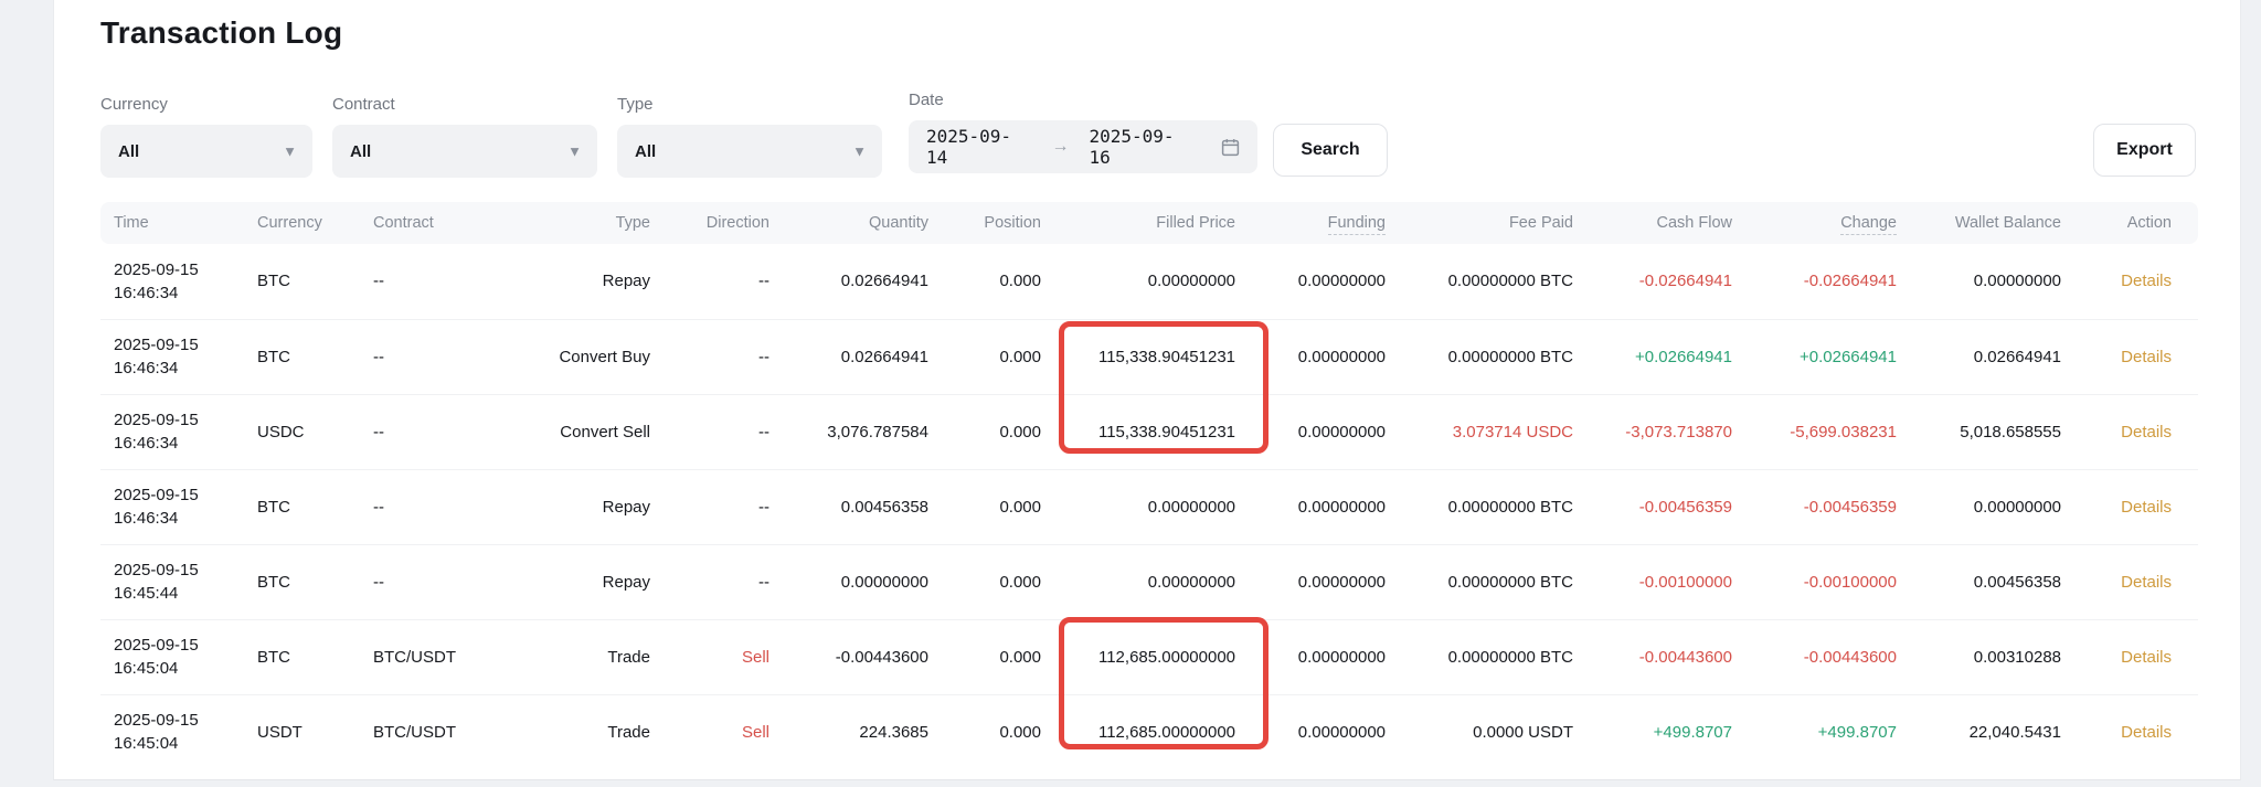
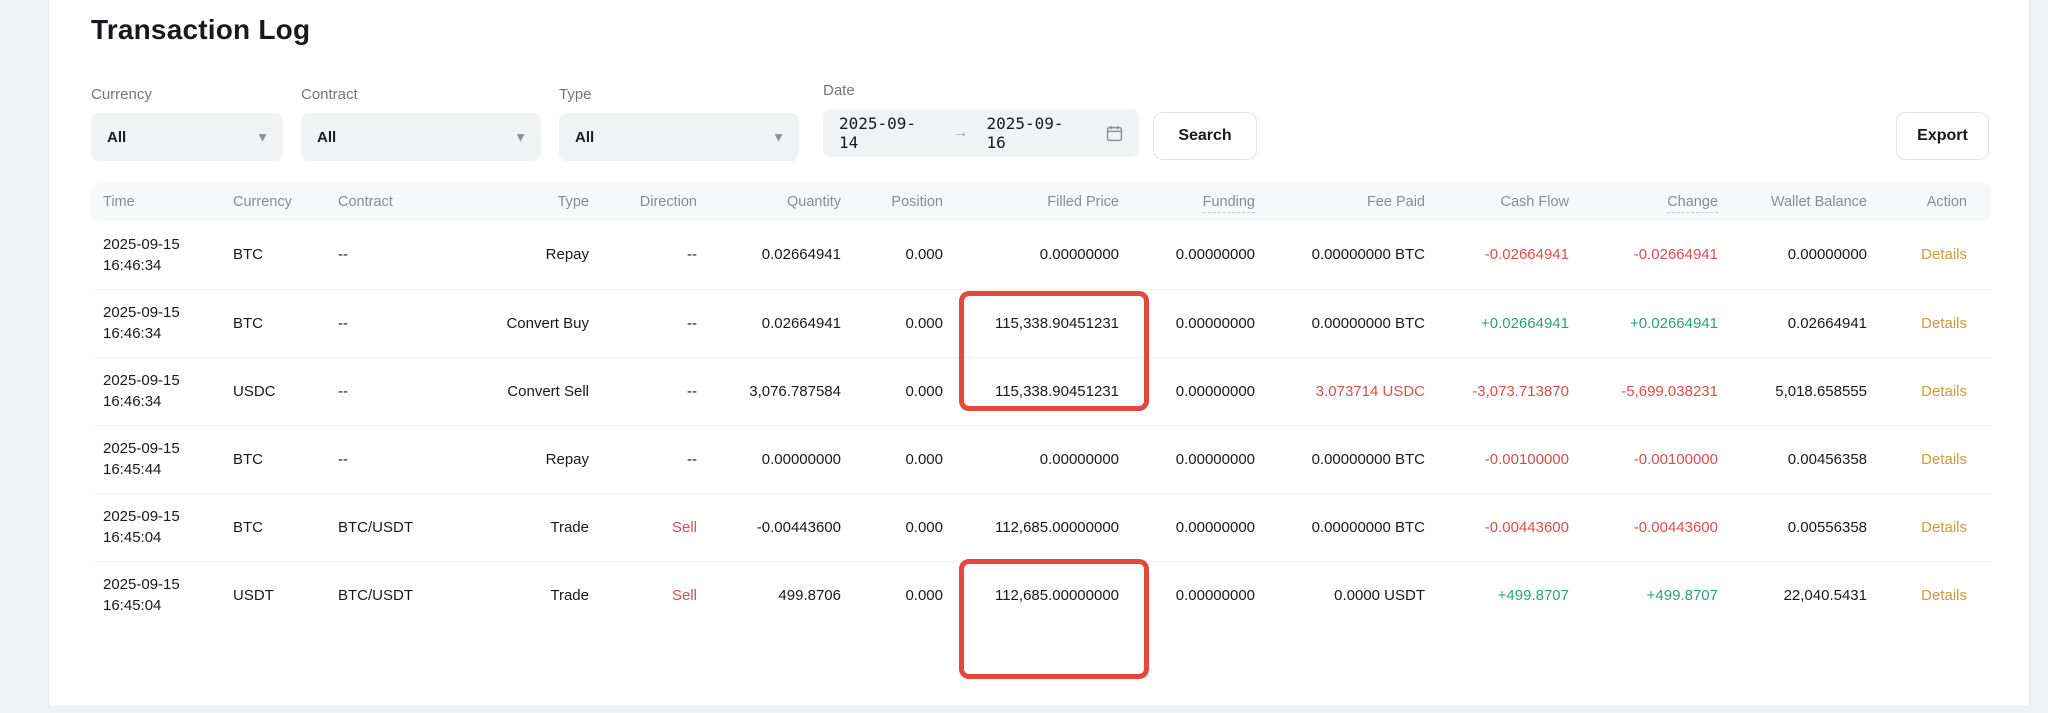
  Transaction Log
  Currency
  All
  ▼
  Contract
  All
  ▼
  Type
  All
  ▼
  Date
  2025-09-14
  →
  2025-09-16
  Search
  Export
  Time	Currency	Contract	Type	Direction	Quantity	Position	Filled Price	Funding	Fee Paid	Cash Flow	Change	Wallet Balance	Action
  2025-09-15 16:46:34	BTC	--	Repay	--	0.02664941	0.000	0.00000000	0.00000000	0.00000000 BTC	-0.02664941	-0.02664941	0.00000000	Details
  2025-09-15 16:46:34	BTC	--	Convert Buy	--	0.02664941	0.000	115,338.90451231	0.00000000	0.00000000 BTC	+0.02664941	+0.02664941	0.02664941	Details
  2025-09-15 16:46:34	USDC	--	Convert Sell	--	3,076.787584	0.000	115,338.90451231	0.00000000	3.073714 USDC	-3,073.713870	-5,699.038231	5,018.658555	Details
- 2025-09-15 16:46:34	BTC	--	Repay	--	0.00456358	0.000	0.00000000	0.00000000	0.00000000 BTC	-0.00456359	-0.00456359	0.00000000	Details
  2025-09-15 16:45:44	BTC	--	Repay	--	0.00000000	0.000	0.00000000	0.00000000	0.00000000 BTC	-0.00100000	-0.00100000	0.00456358	Details
- 2025-09-15 16:45:04	BTC	BTC/USDT	Trade	Sell	-0.00443600	0.000	112,685.00000000	0.00000000	0.00000000 BTC	-0.00443600	-0.00443600	0.00310288	Details
+ 2025-09-15 16:45:04	BTC	BTC/USDT	Trade	Sell	-0.00443600	0.000	112,685.00000000	0.00000000	0.00000000 BTC	-0.00443600	-0.00443600	0.00556358	Details
- 2025-09-15 16:45:04	USDT	BTC/USDT	Trade	Sell	224.3685	0.000	112,685.00000000	0.00000000	0.0000 USDT	+499.8707	+499.8707	22,040.5431	Details
+ 2025-09-15 16:45:04	USDT	BTC/USDT	Trade	Sell	499.8706	0.000	112,685.00000000	0.00000000	0.0000 USDT	+499.8707	+499.8707	22,040.5431	Details
